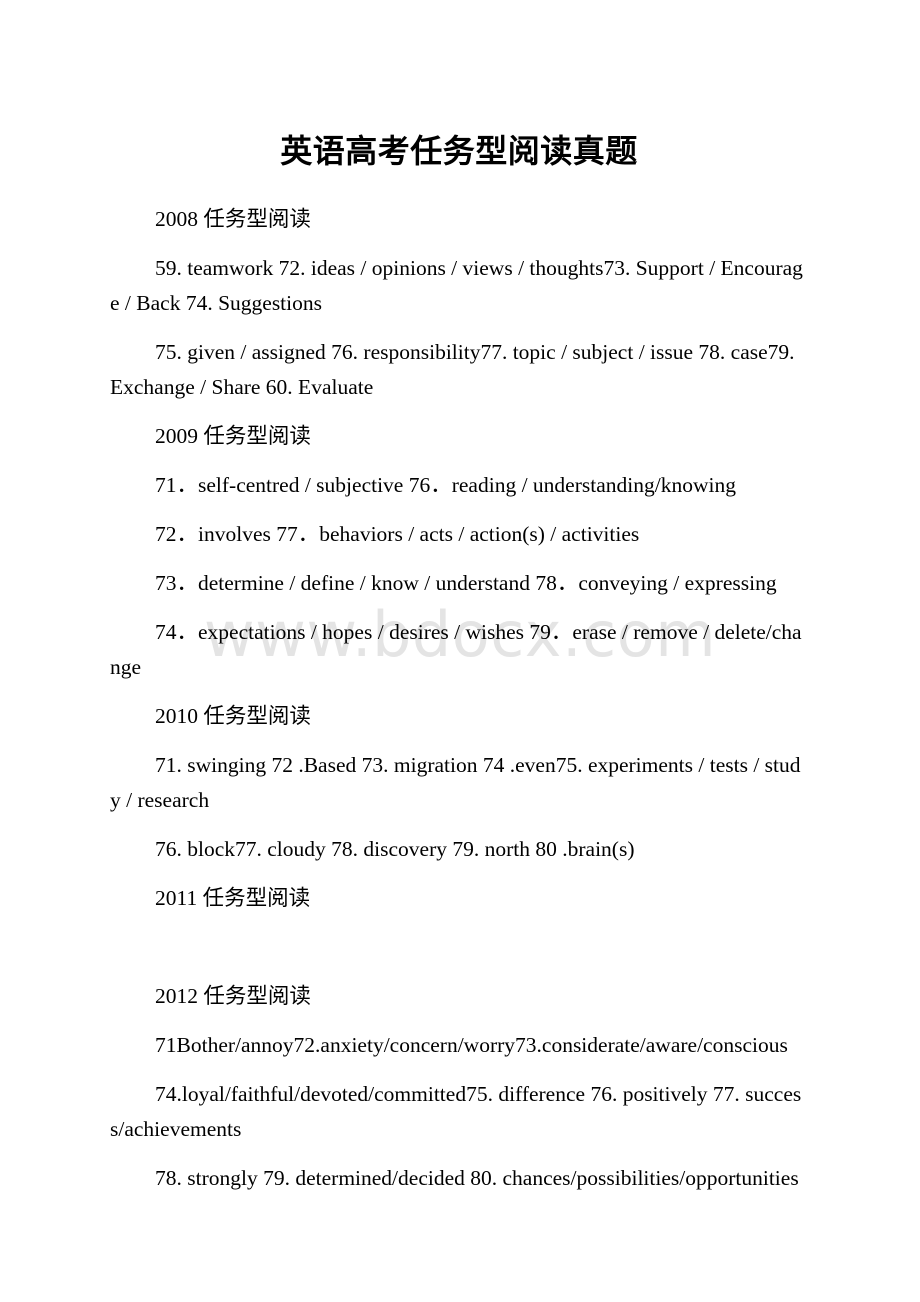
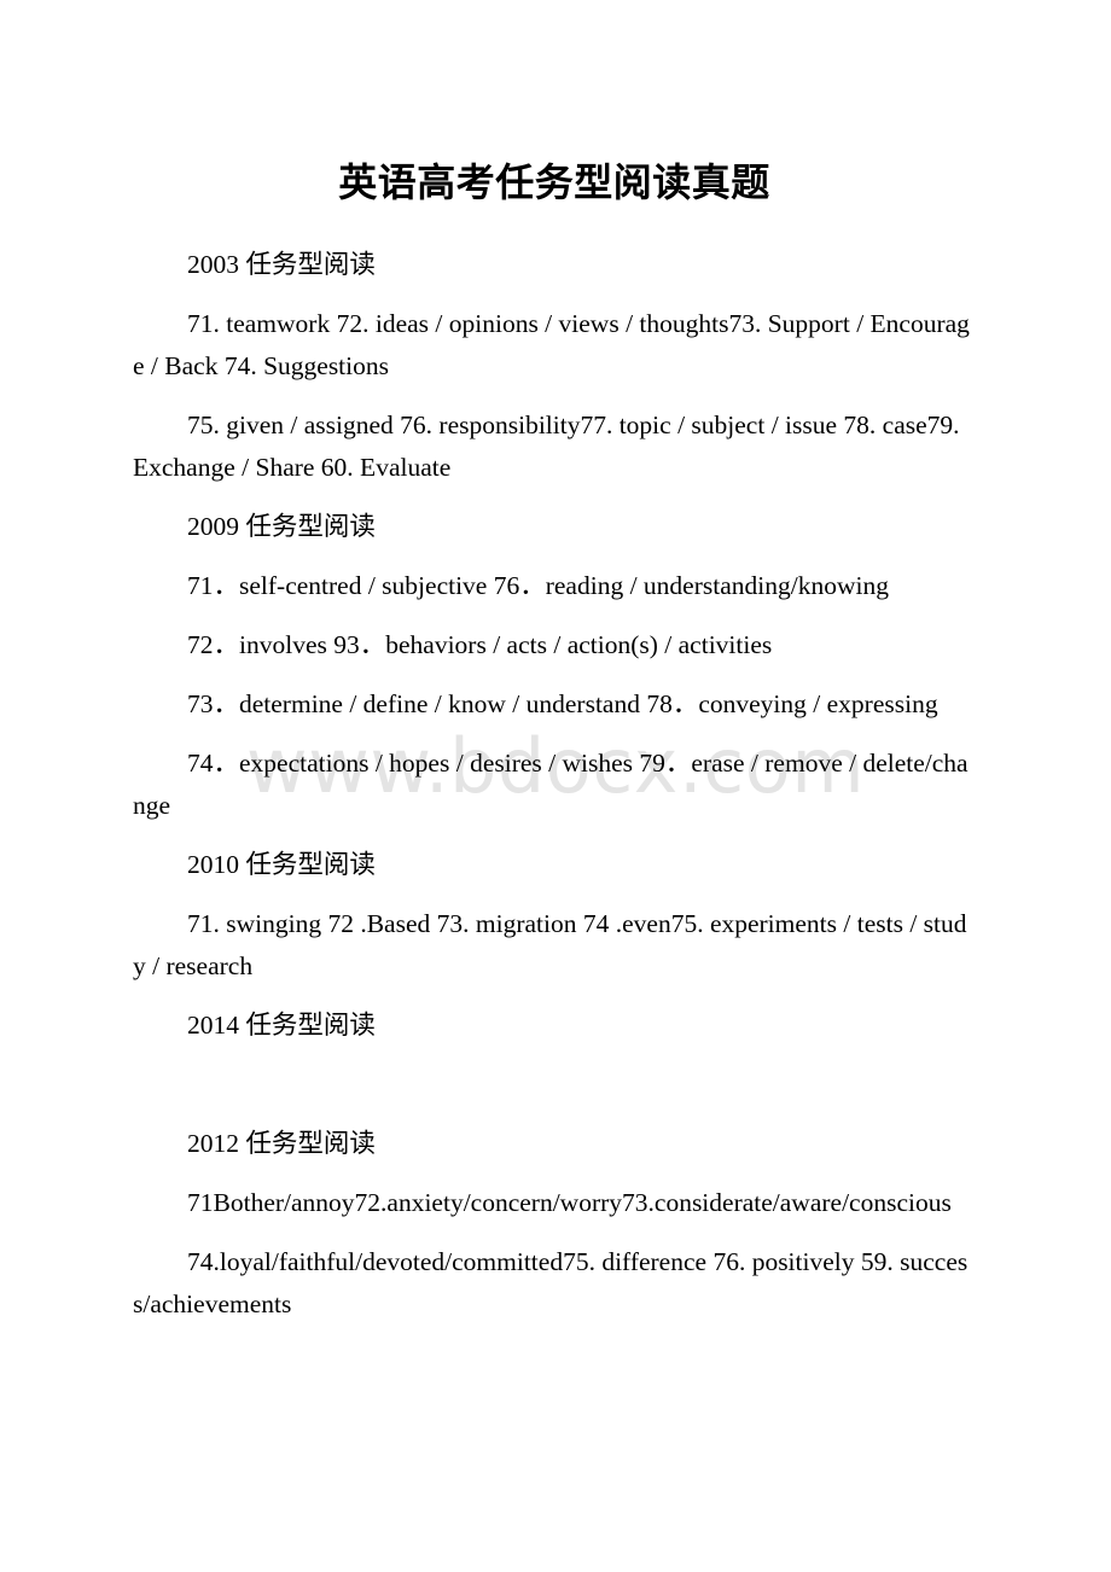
  www.bdocx.com
  英语高考任务型阅读真题
- 2008 任务型阅读
+ 2003 任务型阅读
- 59. teamwork 72. ideas / opinions / views / thoughts73. Support / Encourage / Back 74. Suggestions
+ 71. teamwork 72. ideas / opinions / views / thoughts73. Support / Encourage / Back 74. Suggestions
  75. given / assigned 76. responsibility77. topic / subject / issue 78. case79. Exchange / Share 60. Evaluate
  2009 任务型阅读
  71．self-centred / subjective 76．reading / understanding/knowing
- 72．involves 77．behaviors / acts / action(s) / activities
+ 72．involves 93．behaviors / acts / action(s) / activities
  73．determine / define / know / understand 78．conveying / expressing
  74．expectations / hopes / desires / wishes 79．erase / remove / delete/change
  2010 任务型阅读
  71. swinging 72 .Based 73. migration 74 .even75. experiments / tests / study / research
- 76. block77. cloudy 78. discovery 79. north 80 .brain(s)
- 2011 任务型阅读
+ 2014 任务型阅读
  2012 任务型阅读
  71Bother/annoy72.anxiety/concern/worry73.considerate/aware/conscious
- 74.loyal/faithful/devoted/committed75. difference 76. positively 77. success/achievements
+ 74.loyal/faithful/devoted/committed75. difference 76. positively 59. success/achievements
- 78. strongly 79. determined/decided 80. chances/possibilities/opportunities
